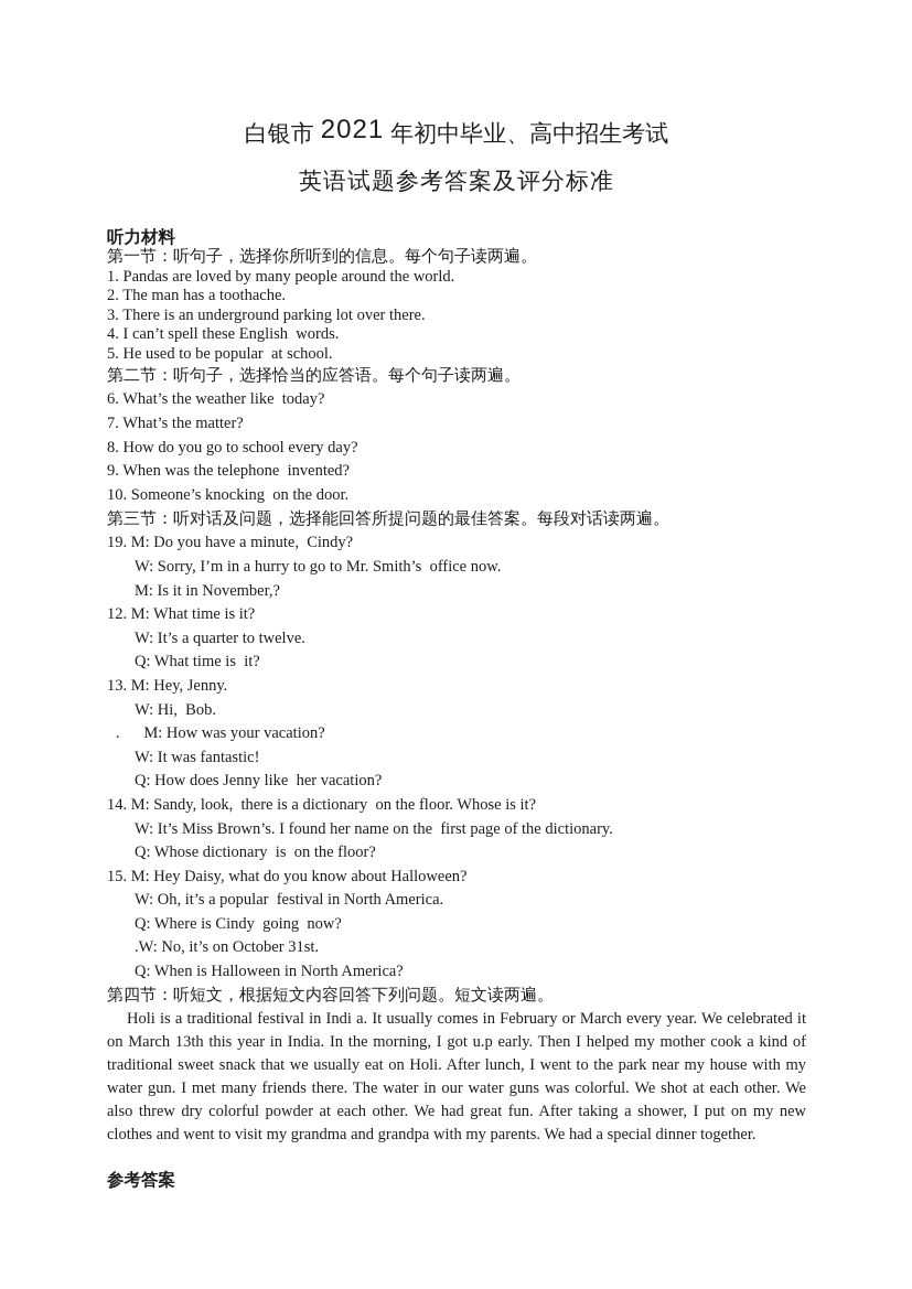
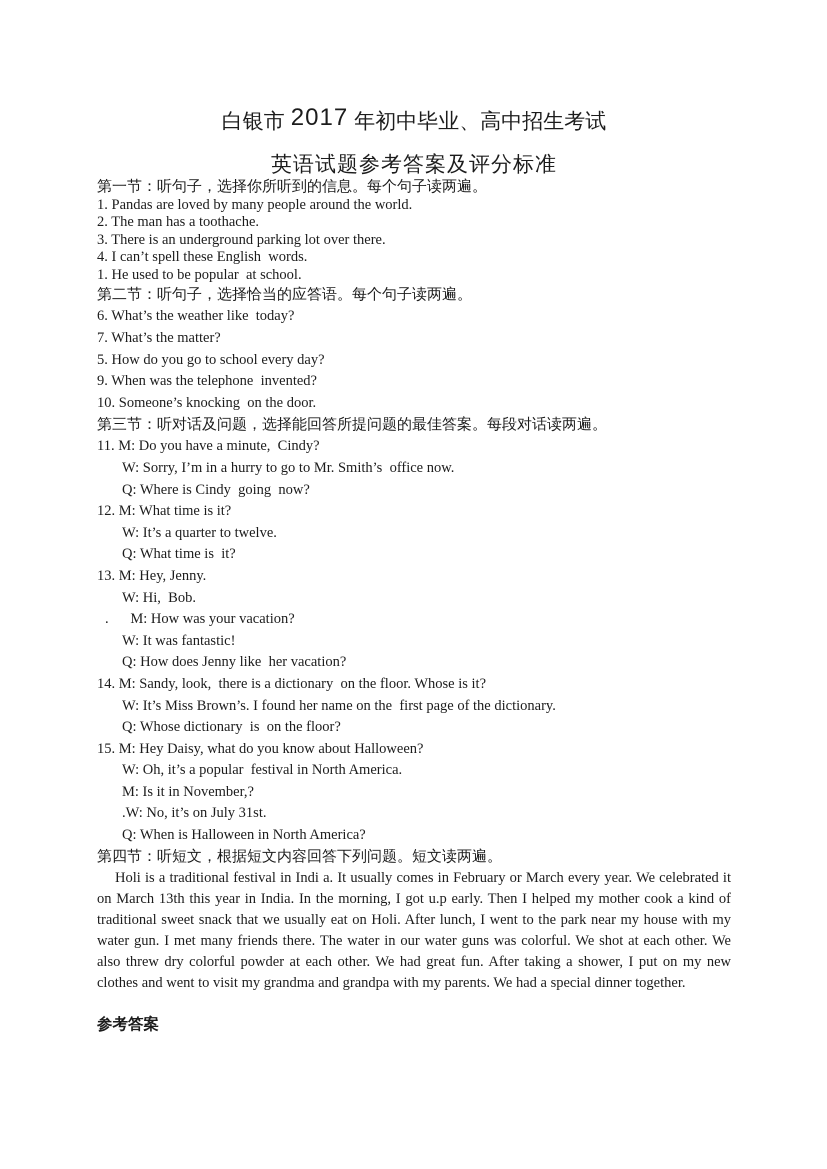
- 白银市 2021 年初中毕业、高中招生考试
+ 白银市 2017 年初中毕业、高中招生考试
  英语试题参考答案及评分标准
- 听力材料
  第一节：听句子，选择你所听到的信息。每个句子读两遍。
  1. Pandas are loved by many people around the world.
  2. The man has a toothache.
  3. There is an underground parking lot over there.
  4. I can’t spell these English words.
- 5. He used to be popular at school.
+ 1. He used to be popular at school.
  第二节：听句子，选择恰当的应答语。每个句子读两遍。
  6. What’s the weather like today?
  7. What’s the matter?
- 8. How do you go to school every day?
+ 5. How do you go to school every day?
  9. When was the telephone invented?
  10. Someone’s knocking on the door.
  第三节：听对话及问题，选择能回答所提问题的最佳答案。每段对话读两遍。
- 19. M: Do you have a minute, Cindy?
+ 11. M: Do you have a minute, Cindy?
  W: Sorry, I’m in a hurry to go to Mr. Smith’s office now.
- M: Is it in November,?
+ Q: Where is Cindy going now?
  12. M: What time is it?
  W: It’s a quarter to twelve.
  Q: What time is it?
  13. M: Hey, Jenny.
  W: Hi, Bob.
  . M: How was your vacation?
  W: It was fantastic!
  Q: How does Jenny like her vacation?
  14. M: Sandy, look, there is a dictionary on the floor. Whose is it?
  W: It’s Miss Brown’s. I found her name on the first page of the dictionary.
  Q: Whose dictionary is on the floor?
  15. M: Hey Daisy, what do you know about Halloween?
  W: Oh, it’s a popular festival in North America.
- Q: Where is Cindy going now?
+ M: Is it in November,?
- .W: No, it’s on October 31st.
+ .W: No, it’s on July 31st.
  Q: When is Halloween in North America?
  第四节：听短文，根据短文内容回答下列问题。短文读两遍。
  Holi is a traditional festival in Indi a. It usually comes in February or March every year. We celebrated it on March 13th this year in India. In the morning, I got u.p early. Then I helped my mother cook a kind of traditional sweet snack that we usually eat on Holi. After lunch, I went to the park near my house with my water gun. I met many friends there. The water in our water guns was colorful. We shot at each other. We also threw dry colorful powder at each other. We had great fun. After taking a shower, I put on my new clothes and went to visit my grandma and grandpa with my parents. We had a special dinner together.
  参考答案
